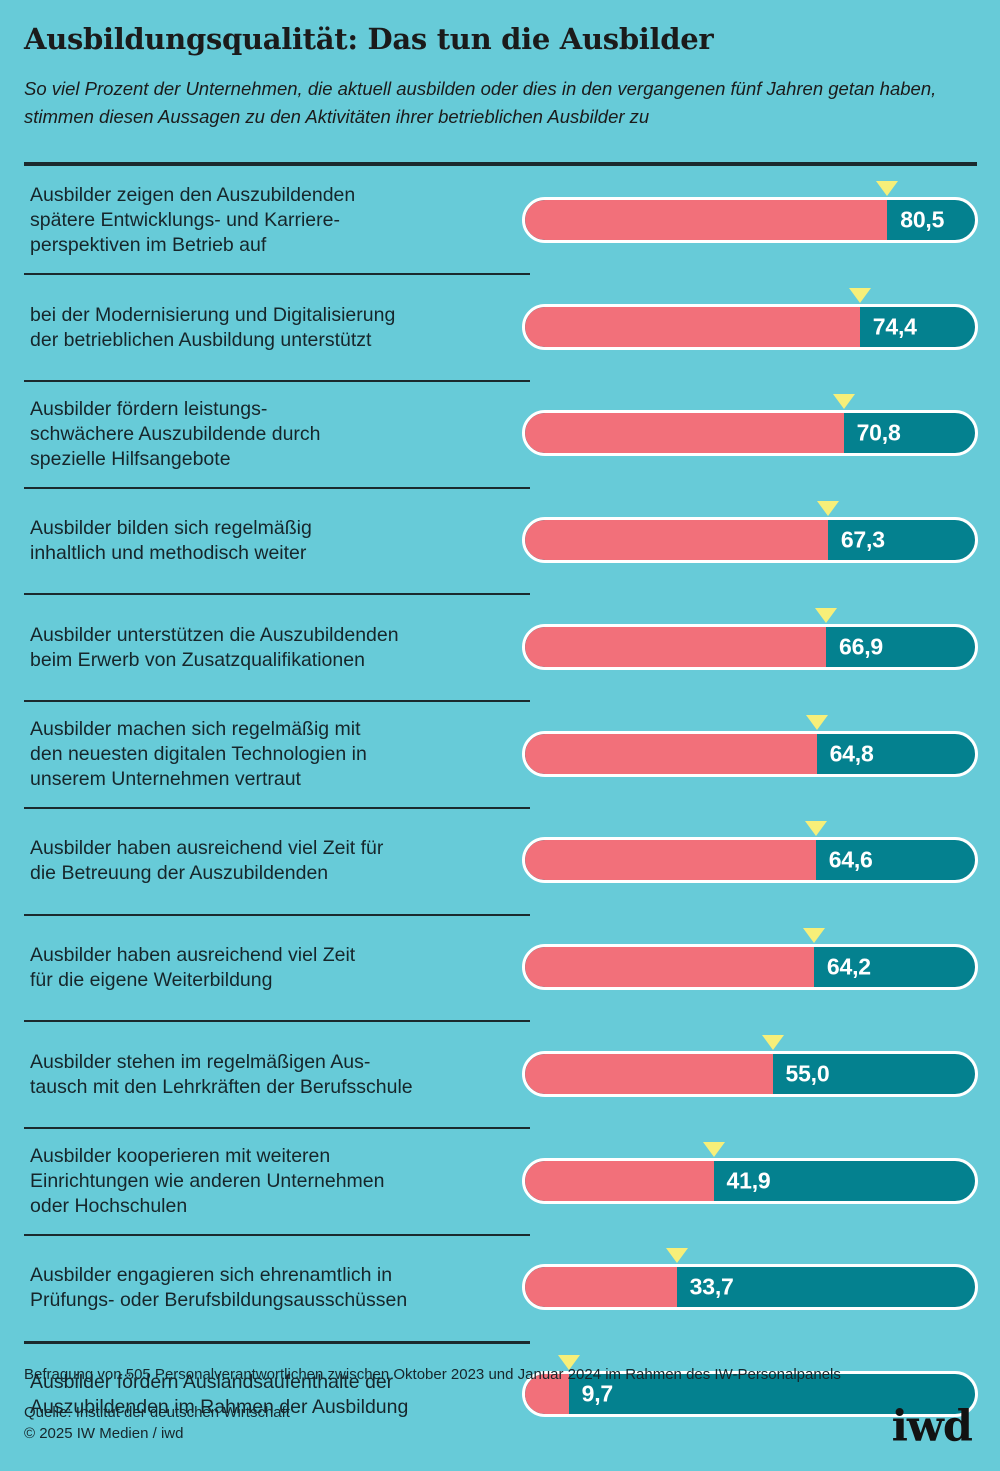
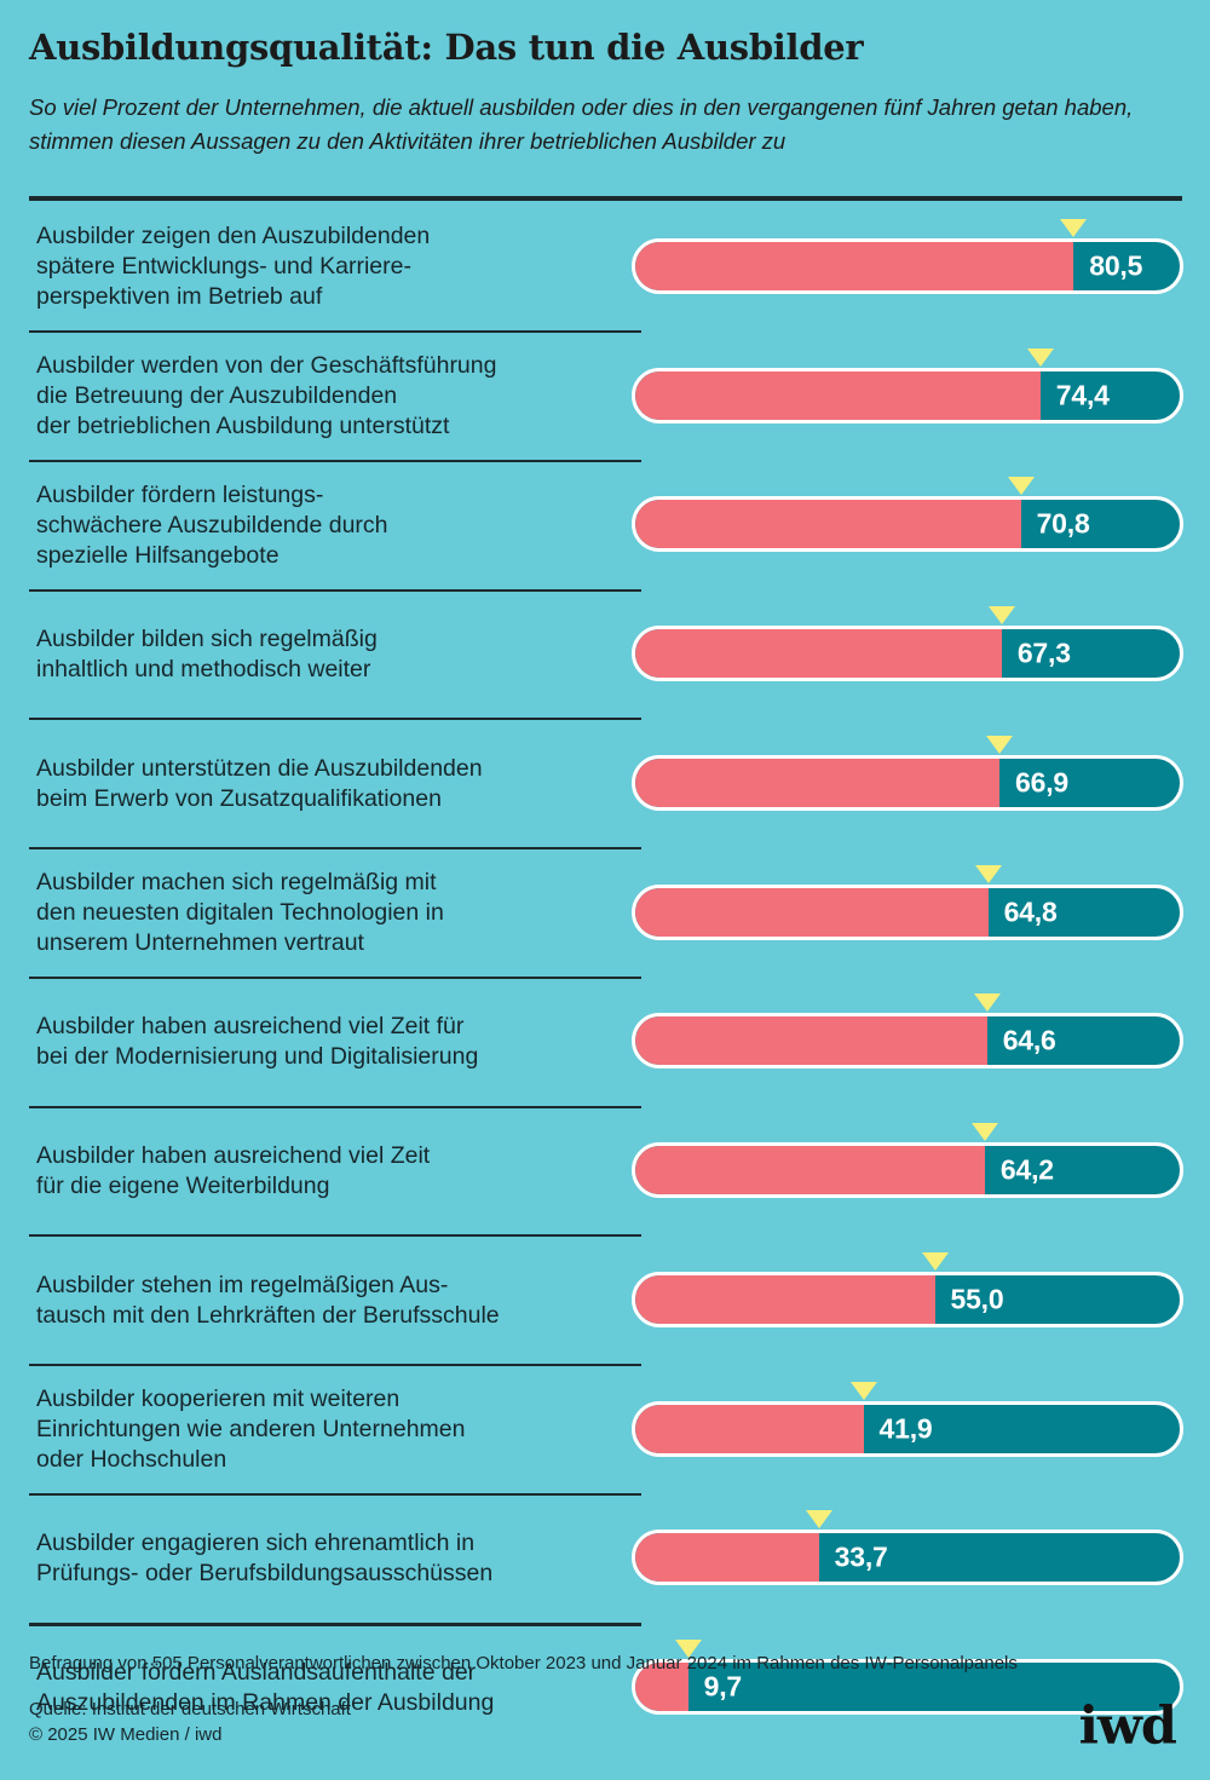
  Ausbildungsqualität: Das tun die Ausbilder
  So viel Prozent der Unternehmen, die aktuell ausbilden oder dies in den vergangenen fünf Jahren getan haben, stimmen diesen Aussagen zu den Aktivitäten ihrer betrieblichen Ausbilder zu
  Ausbilder zeigen den Auszubildenden
  spätere Entwicklungs- und Karriere-
  perspektiven im Betrieb auf
  80,5
+ Ausbilder werden von der Geschäftsführung
- bei der Modernisierung und Digitalisierung
+ die Betreuung der Auszubildenden
  der betrieblichen Ausbildung unterstützt
  74,4
  Ausbilder fördern leistungs-
  schwächere Auszubildende durch
  spezielle Hilfsangebote
  70,8
  Ausbilder bilden sich regelmäßig
  inhaltlich und methodisch weiter
  67,3
  Ausbilder unterstützen die Auszubildenden
  beim Erwerb von Zusatzqualifikationen
  66,9
  Ausbilder machen sich regelmäßig mit
  den neuesten digitalen Technologien in
  unserem Unternehmen vertraut
  64,8
  Ausbilder haben ausreichend viel Zeit für
- die Betreuung der Auszubildenden
+ bei der Modernisierung und Digitalisierung
  64,6
  Ausbilder haben ausreichend viel Zeit
  für die eigene Weiterbildung
  64,2
  Ausbilder stehen im regelmäßigen Aus-
  tausch mit den Lehrkräften der Berufsschule
  55,0
  Ausbilder kooperieren mit weiteren
  Einrichtungen wie anderen Unternehmen
  oder Hochschulen
  41,9
  Ausbilder engagieren sich ehrenamtlich in
  Prüfungs- oder Berufsbildungsausschüssen
  33,7
  Ausbilder fördern Auslandsaufenthalte der
  Auszubildenden im Rahmen der Ausbildung
  9,7
  Befragung von 505 Personalverantwortlichen zwischen Oktober 2023 und Januar 2024 im Rahmen des IW-Personalpanels
  Quelle: Institut der deutschen Wirtschaft
  © 2025 IW Medien / iwd
  iwd
